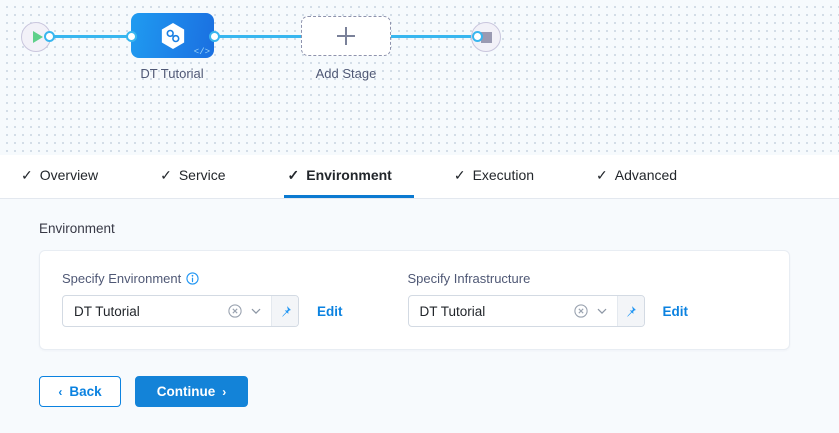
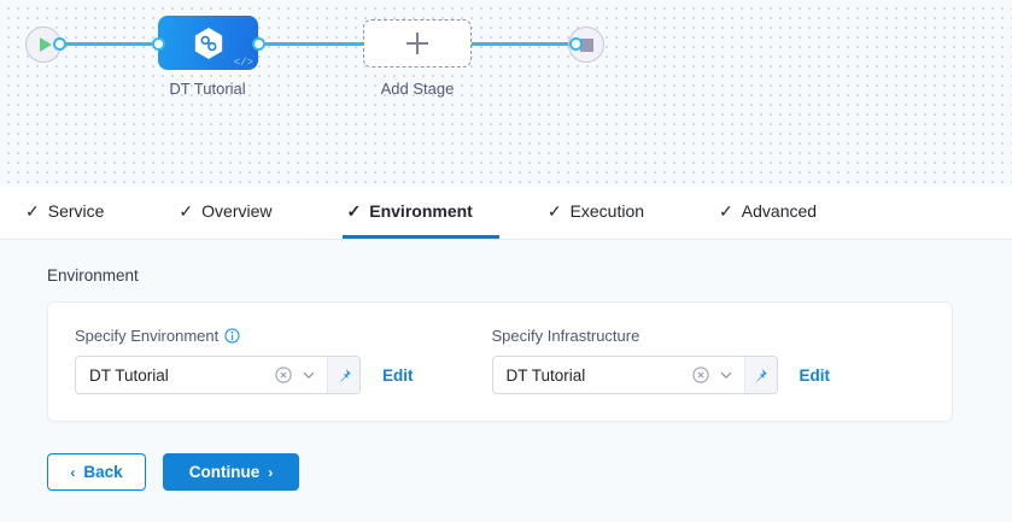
  </>
  DT Tutorial
  Add Stage
  ✓
- Overview
+ Service
  ✓
- Service
+ Overview
  ✓
  Environment
  ✓
  Execution
  ✓
  Advanced
  Environment
  Specify Environment
  DT Tutorial
  Edit
  Specify Infrastructure
  DT Tutorial
  Edit
  ‹
  Back
  Continue
  ›
